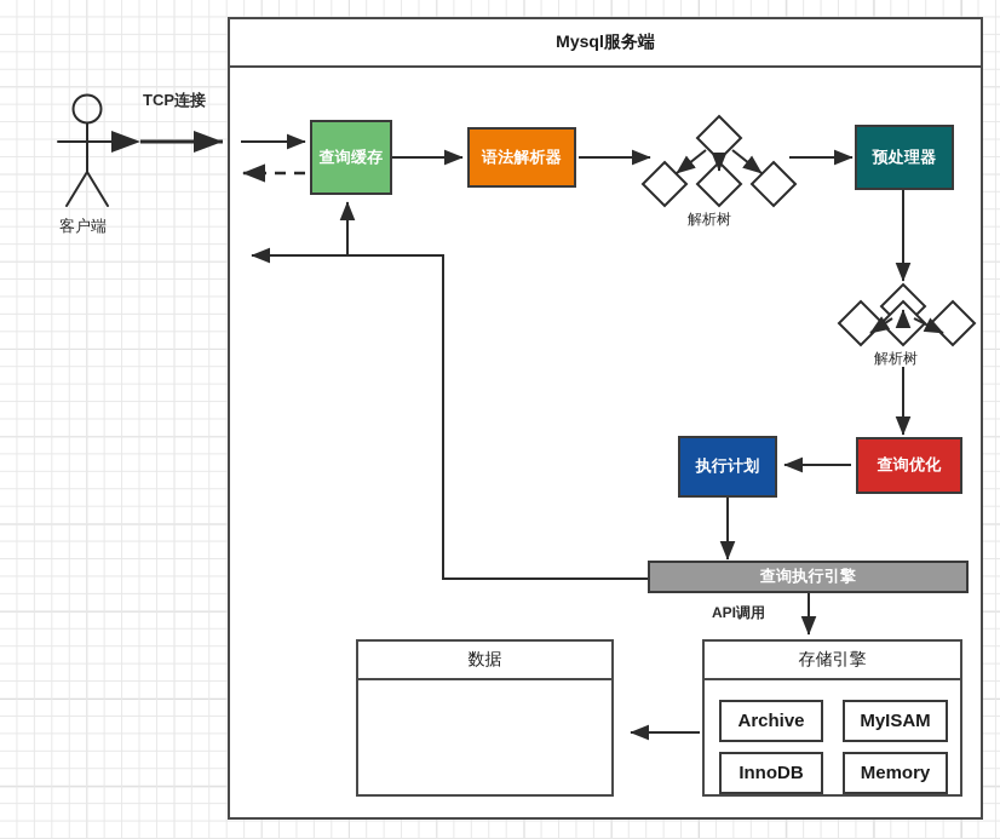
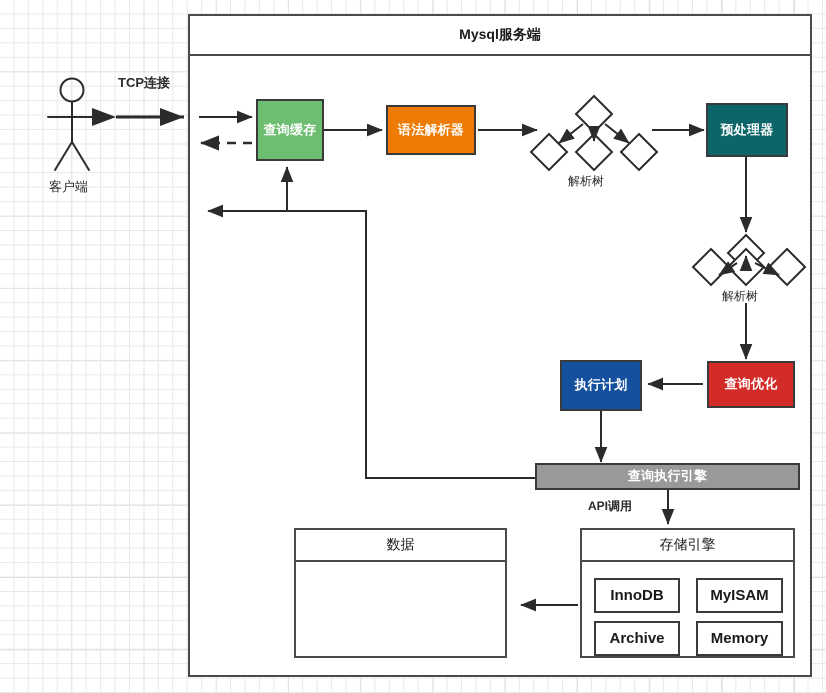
  Mysql服务端
  查询缓存
  语法解析器
  预处理器
  查询优化
  执行计划
  查询执行引擎
  TCP连接
  客户端
  解析树
  解析树
  API调用
  数据
  存储引擎
- Archive
+ InnoDB
  MyISAM
- InnoDB
+ Archive
  Memory
